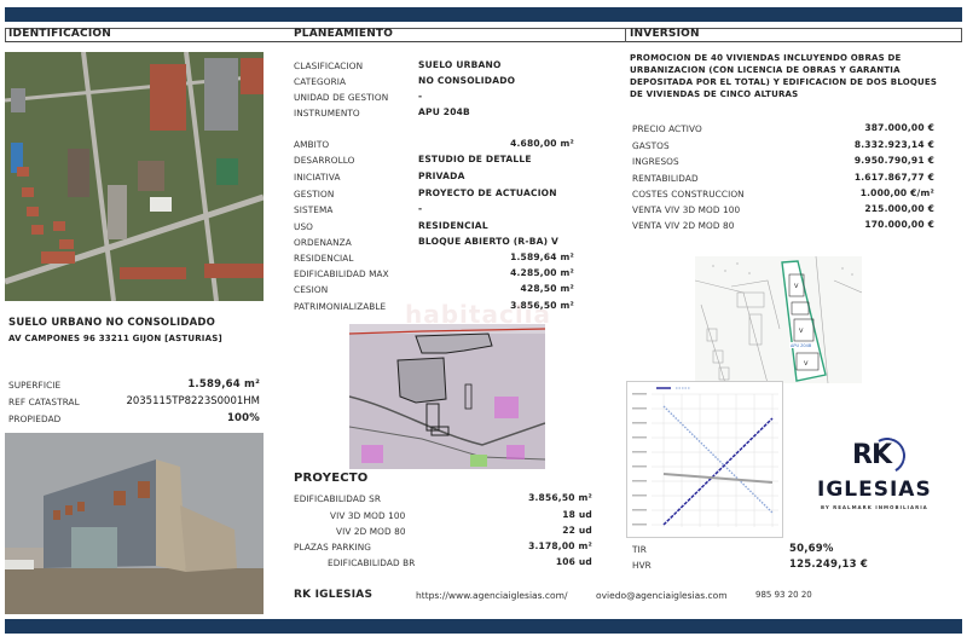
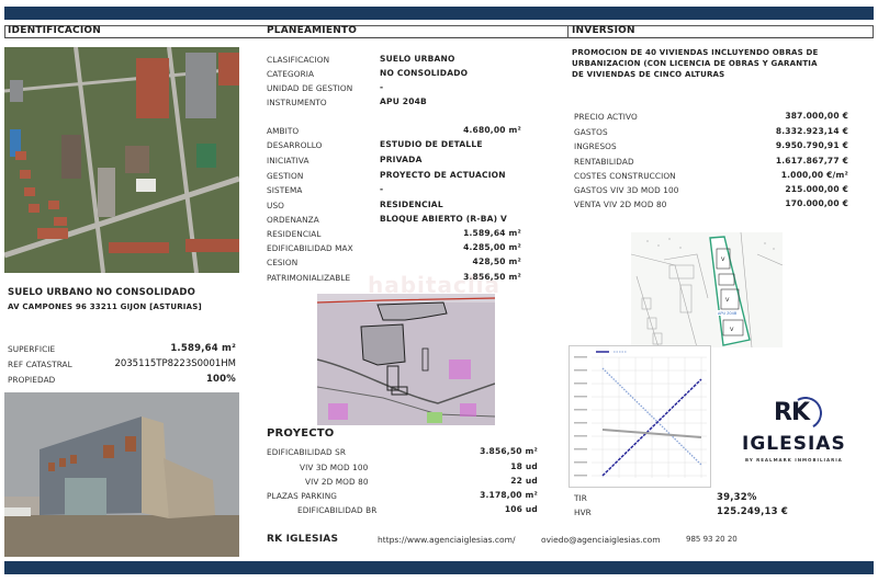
  IDENTIFICACION
  PLANEAMIENTO
  INVERSION
  SUELO URBANO NO CONSOLIDADO
  AV CAMPONES 96 33211 GIJON [ASTURIAS]
  SUPERFICIE
  1.589,64 m²
  REF CATASTRAL
  2035115TP8223S0001HM
  PROPIEDAD
  100%
  CLASIFICACION
  SUELO URBANO
  CATEGORIA
  NO CONSOLIDADO
  UNIDAD DE GESTION
  -
  INSTRUMENTO
  APU 204B
  AMBITO
  4.680,00 m²
  DESARROLLO
  ESTUDIO DE DETALLE
  INICIATIVA
  PRIVADA
  GESTION
  PROYECTO DE ACTUACION
  SISTEMA
  -
  USO
  RESIDENCIAL
  ORDENANZA
  BLOQUE ABIERTO (R-BA) V
  RESIDENCIAL
  1.589,64 m²
  EDIFICABILIDAD MAX
  4.285,00 m²
  CESION
  428,50 m²
  PATRIMONIALIZABLE
  3.856,50 m²
  habitaclia
  PROYECTO
  EDIFICABILIDAD SR
  3.856,50 m²
  VIV 3D MOD 100
  18 ud
  VIV 2D MOD 80
  22 ud
  PLAZAS PARKING
  3.178,00 m²
  EDIFICABILIDAD BR
  106 ud
  PROMOCION DE 40 VIVIENDAS INCLUYENDO OBRAS DE
  URBANIZACION (CON LICENCIA DE OBRAS Y GARANTIA
- DEPOSITADA POR EL TOTAL) Y EDIFICACION DE DOS BLOQUES
  DE VIVIENDAS DE CINCO ALTURAS
  PRECIO ACTIVO
  387.000,00 €
  GASTOS
  8.332.923,14 €
  INGRESOS
  9.950.790,91 €
  RENTABILIDAD
  1.617.867,77 €
  COSTES CONSTRUCCION
  1.000,00 €/m²
- VENTA VIV 3D MOD 100
+ GASTOS VIV 3D MOD 100
  215.000,00 €
  VENTA VIV 2D MOD 80
  170.000,00 €
  RK
  IGLESIAS
  TIR
- 50,69%
+ 39,32%
  HVR
  125.249,13 €
  RK IGLESIAS
  https://www.agenciaiglesias.com/
  oviedo@agenciaiglesias.com
  985 93 20 20
